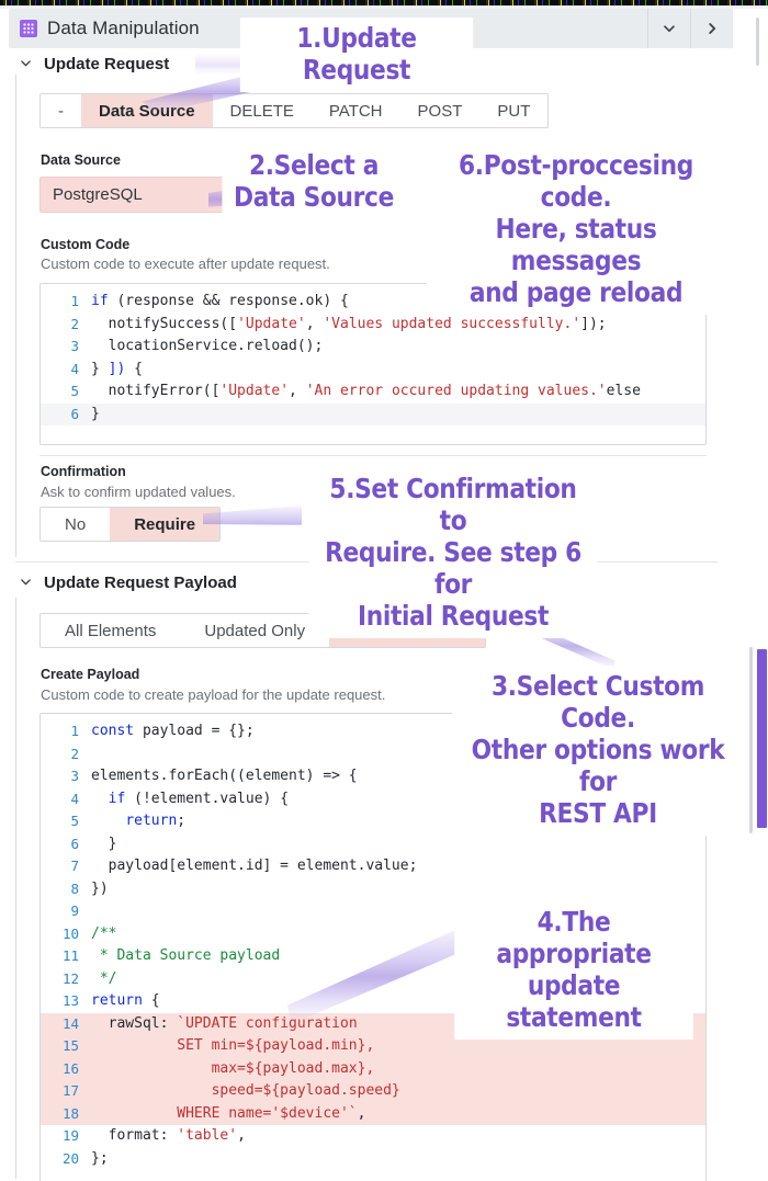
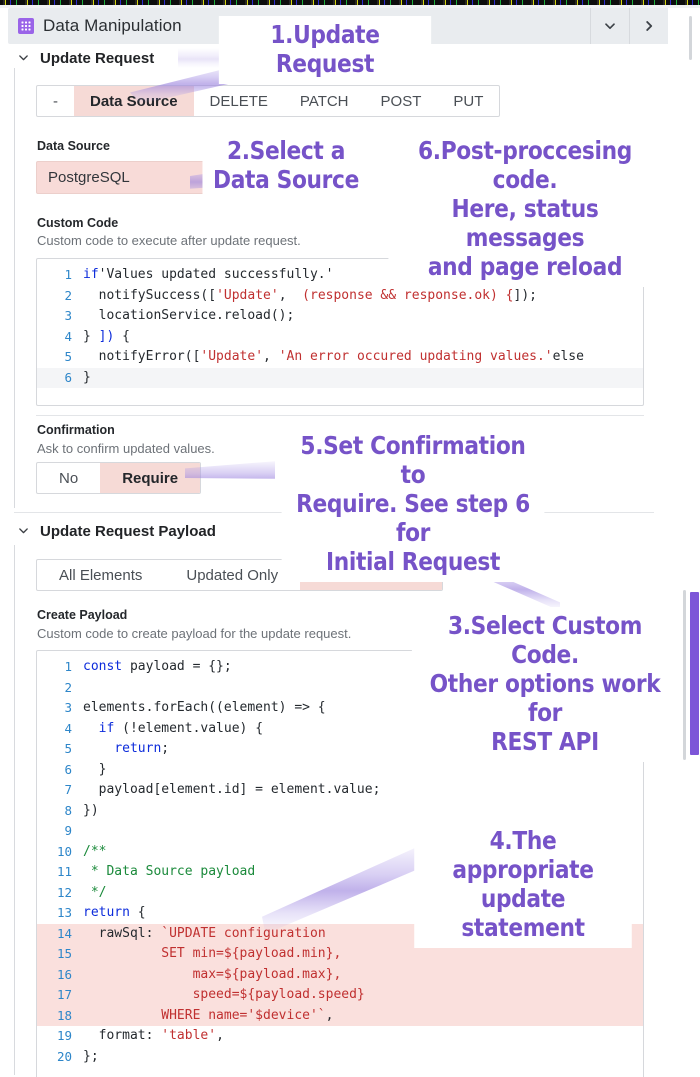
  Data Manipulation
  Update Request
  -
  Data Srce
  DELETE
  PATCH
  POST
  PUT
  Data Source
  PostgreSQL
  Custom Code
  Custom code to execute after update request.
  1
- if (response && response.ok) {
+ if'Values updated successfully.'
  2
- notifySuccess(['Update', 'Values updated successfully.']);
+ notifySuccess(['Update', (response && response.ok) {]);
  3
  locationService.reload();
  4
  } ]) {
  5
  notifyError(['Update', 'An error occured updating values.'else
  6
  }
  Confirmation
  Ask to confirm updated values.
  No
  Require
  Update Request Payload
  All Elements
  Updated Only
  Create Payload
  Custom code to create payload for the update request.
  1
  const payload = {};
  2
  3
  elements.forEach((element) => {
  4
  if (!element.value) {
  5
  return;
  6
  }
  7
  payload[element.id] = element.value;
  8
  })
  9
  10
  /**
  11
  * Data Source payload
  12
  */
  13
  return {
  14
  rawSql: `UPDATE confiuration
  15
  SET min=${payload.min},
  16
  max=${payload.max},
  17
  speed=${payload.speed}
  18
  WHERE name='$device'`,
  19
  format: 'table',
  20
  };
  1.Update Request
  2.Select a
  Data Source
  6.Post-proccesing code.
  Here, status messages
  and page reload
  5.Set Confirmation to
  Require. See step 6 for
  Initial Request
  3.Select Custom Code.
  Other options work for
  REST API
  4.The appropriate
  update statement
